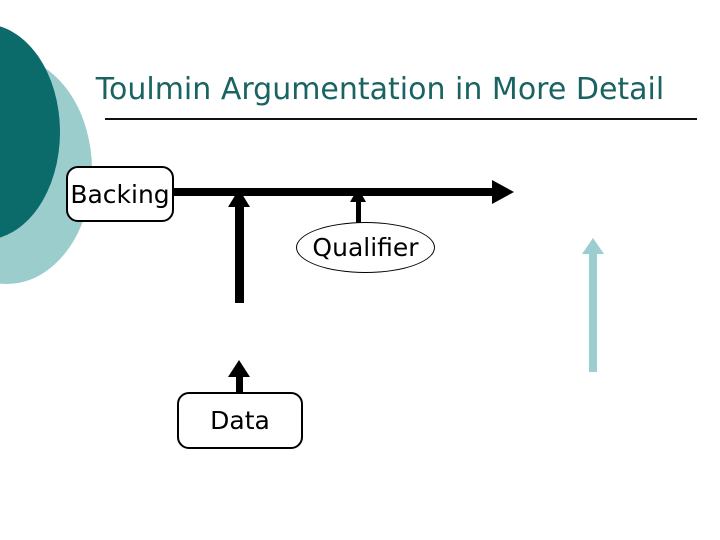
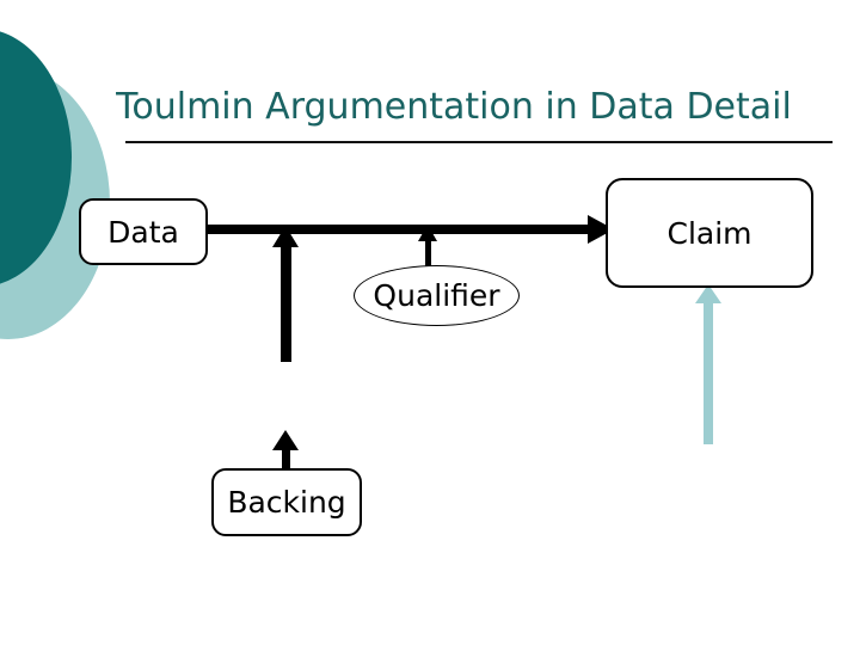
- Toulmin Argumentation in More Detail
+ Toulmin Argumentation in Data Detail
- Backing
+ Data
+ Claim
  Qualifier
- Data
+ Backing
